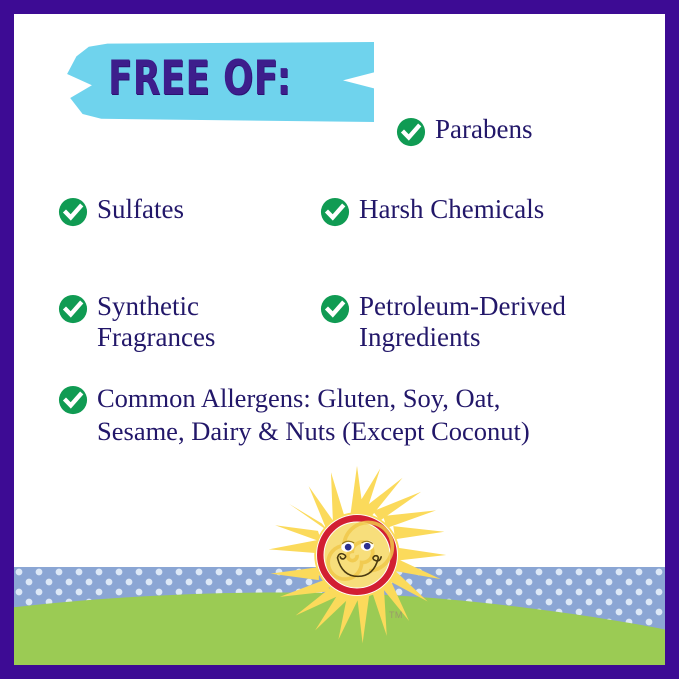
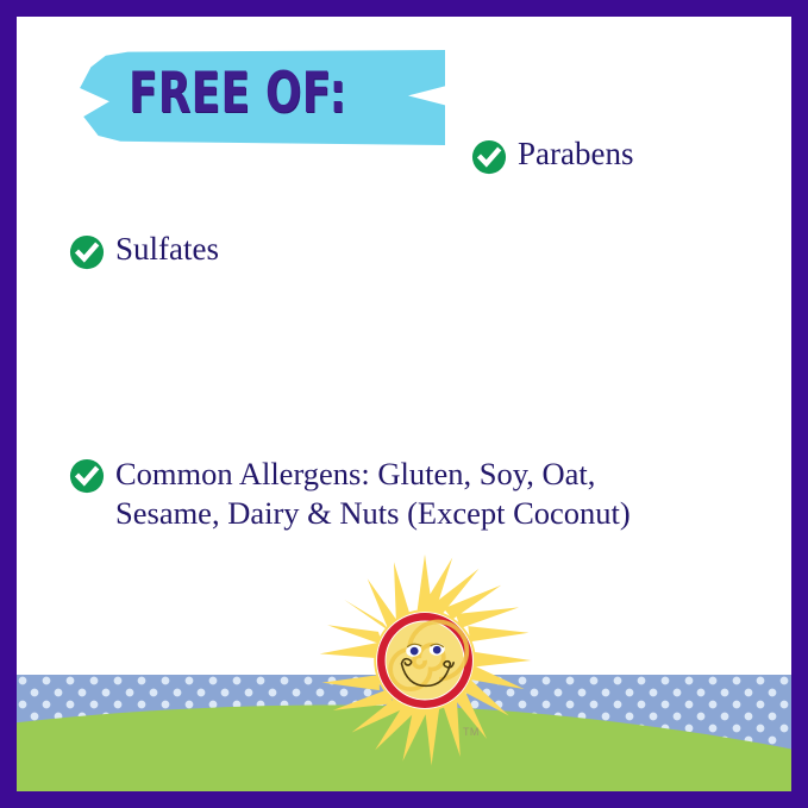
  FREE OF:
  Parabens
  Sulfates
- Harsh Chemicals
- Synthetic
- Fragrances
- Petroleum-Derived
- Ingredients
  Common Allergens: Gluten, Soy, Oat,
  Sesame, Dairy & Nuts (Except Coconut)
  TM
